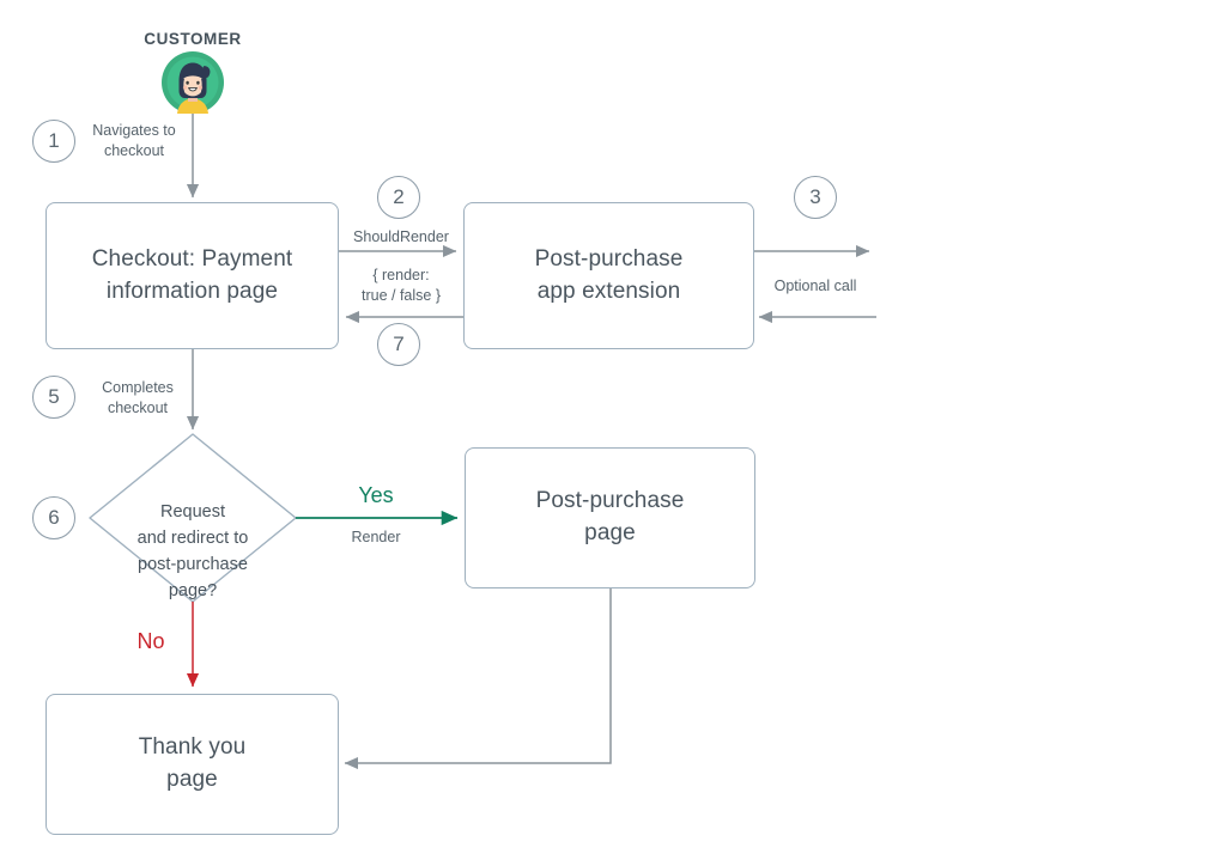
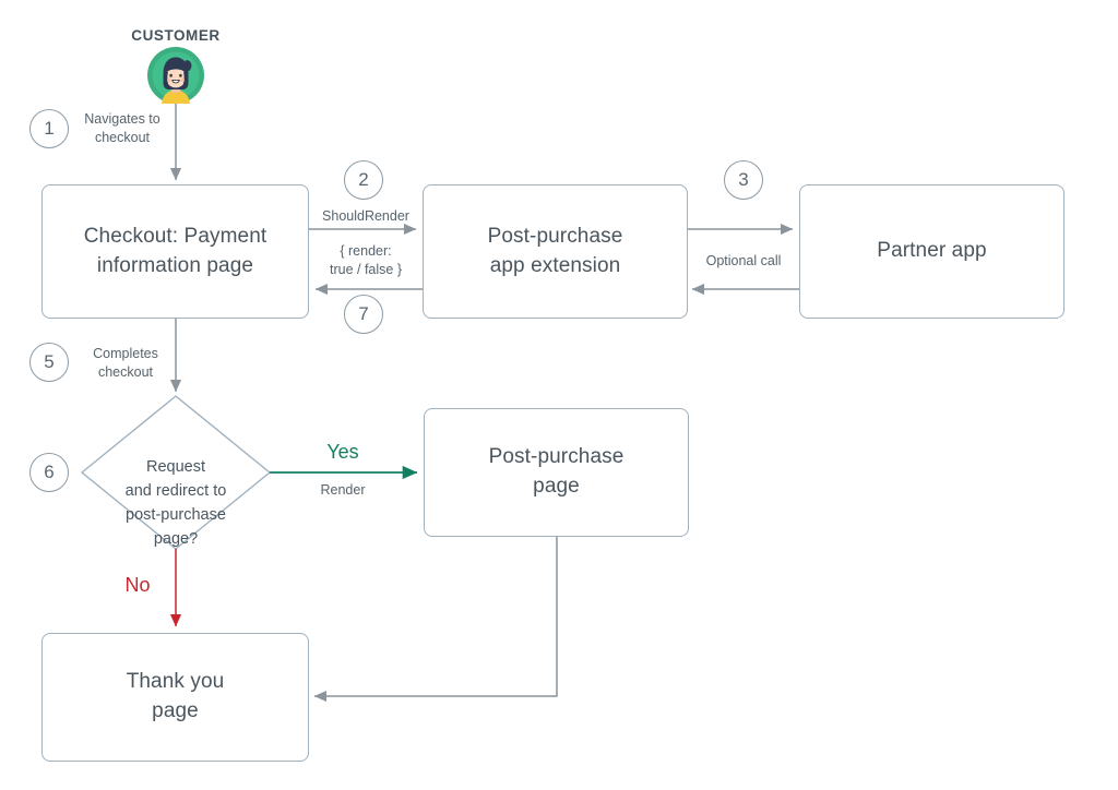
  CUSTOMER
  Checkout: Payment
  information page
  Post-purchase
  app extension
+ Partner app
  Request
  and redirect to
  post-purchase
  page?
  Post-purchase
  page
  Thank you
  page
  1
  2
  3
  7
  5
  6
  Navigates to
  checkout
  ShouldRender
  { render:
  true / false }
  Optional call
  Completes
  checkout
  Render
  Yes
  No
